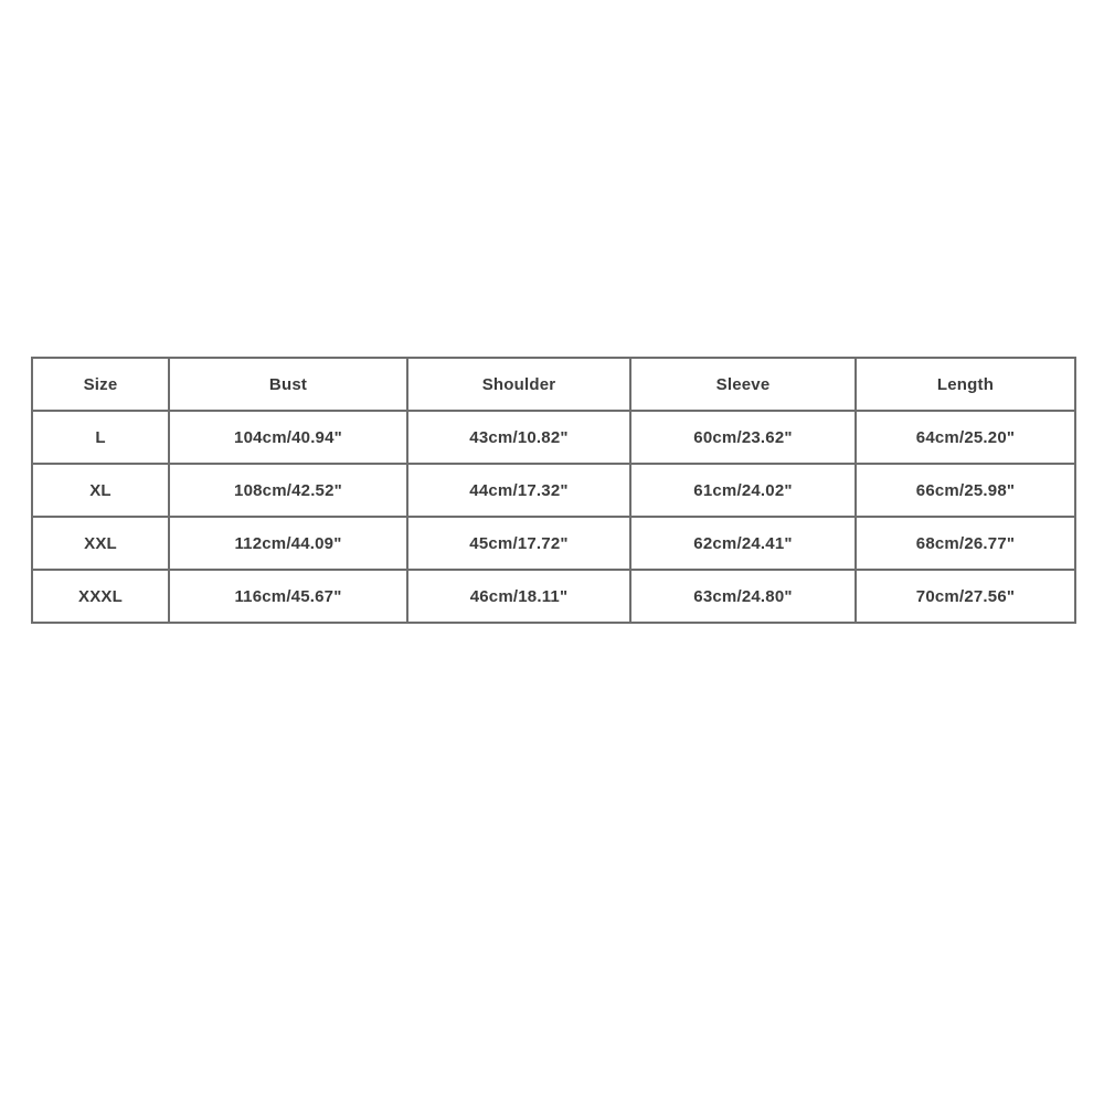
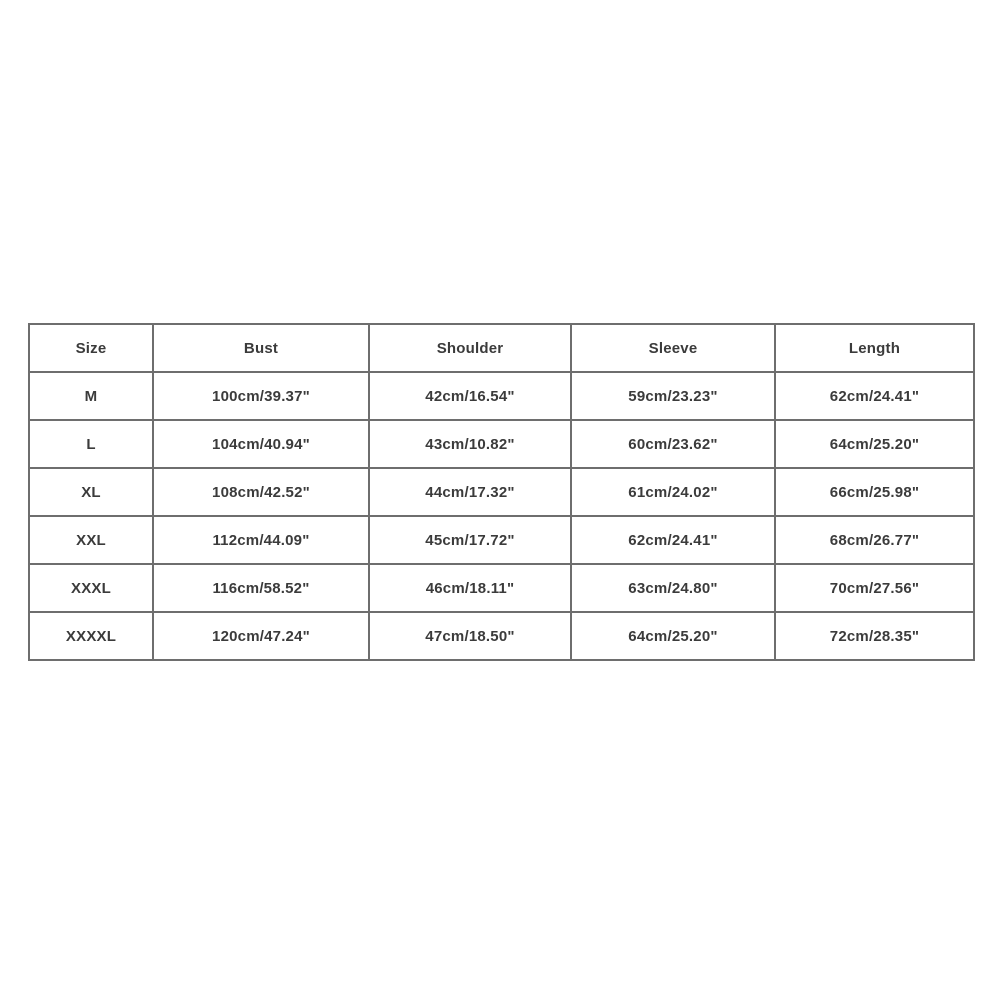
  Size	Bust	Shoulder	Sleeve	Length
+ M	100cm/39.37"	42cm/16.54"	59cm/23.23"	62cm/24.41"
  L	104cm/40.94"	43cm/10.82"	60cm/23.62"	64cm/25.20"
  XL	108cm/42.52"	44cm/17.32"	61cm/24.02"	66cm/25.98"
  XXL	112cm/44.09"	45cm/17.72"	62cm/24.41"	68cm/26.77"
- XXXL	116cm/45.67"	46cm/18.11"	63cm/24.80"	70cm/27.56"
+ XXXL	116cm/58.52"	46cm/18.11"	63cm/24.80"	70cm/27.56"
+ XXXXL	120cm/47.24"	47cm/18.50"	64cm/25.20"	72cm/28.35"
